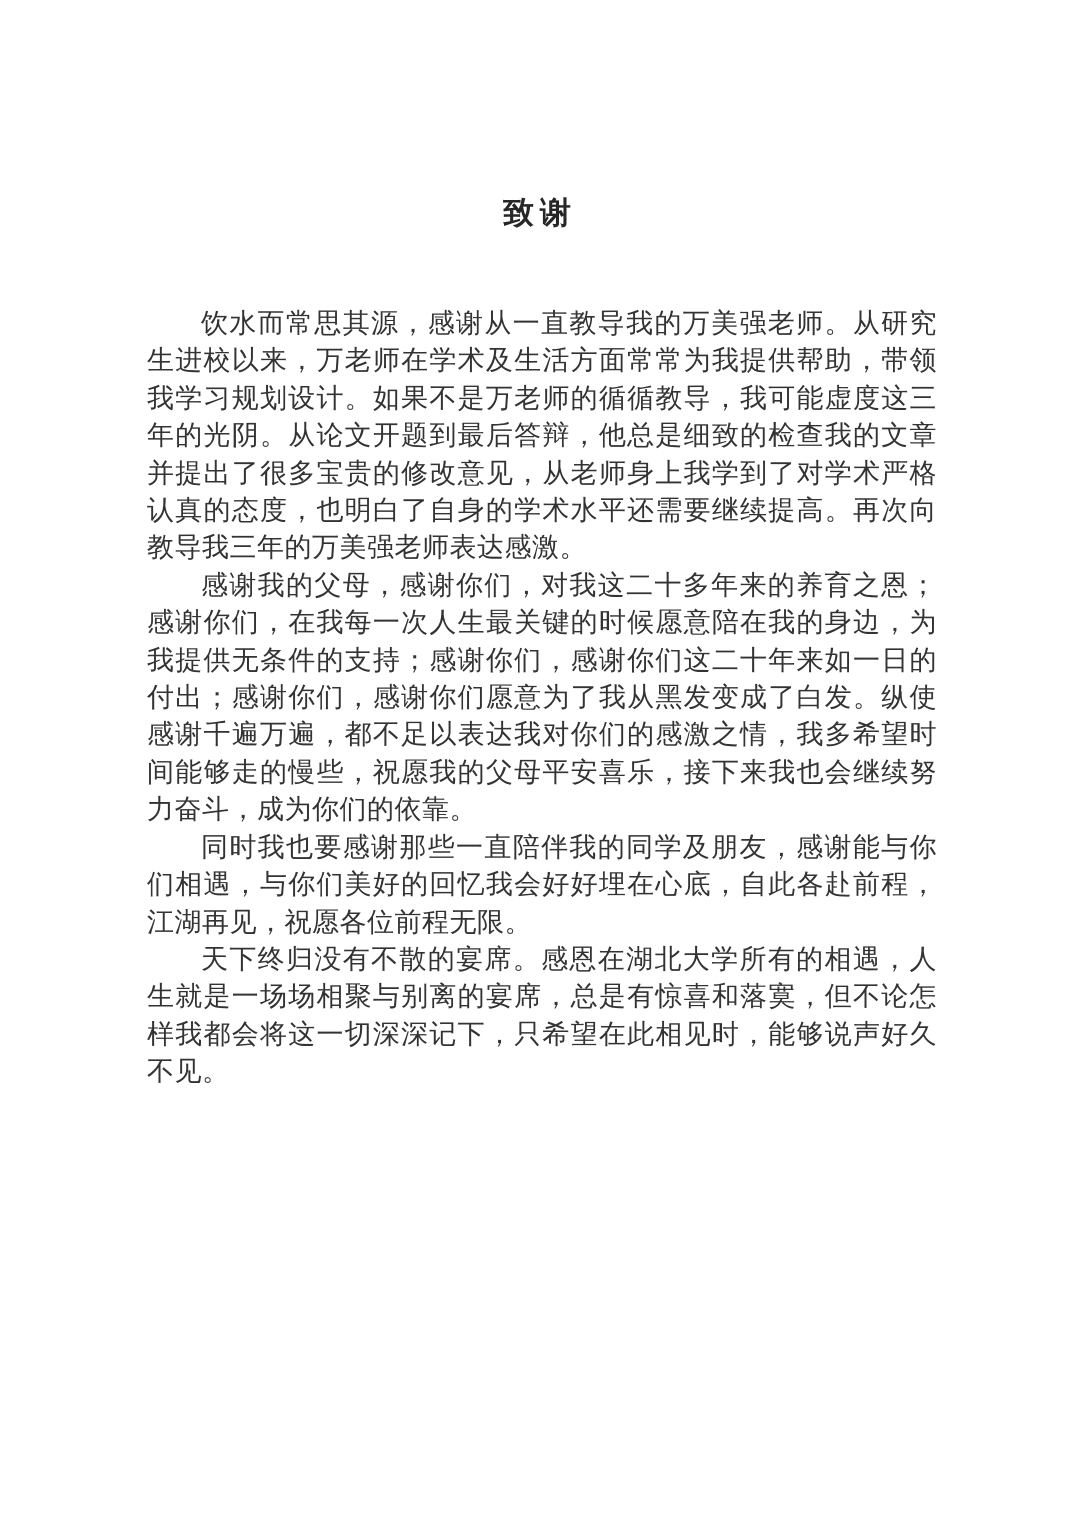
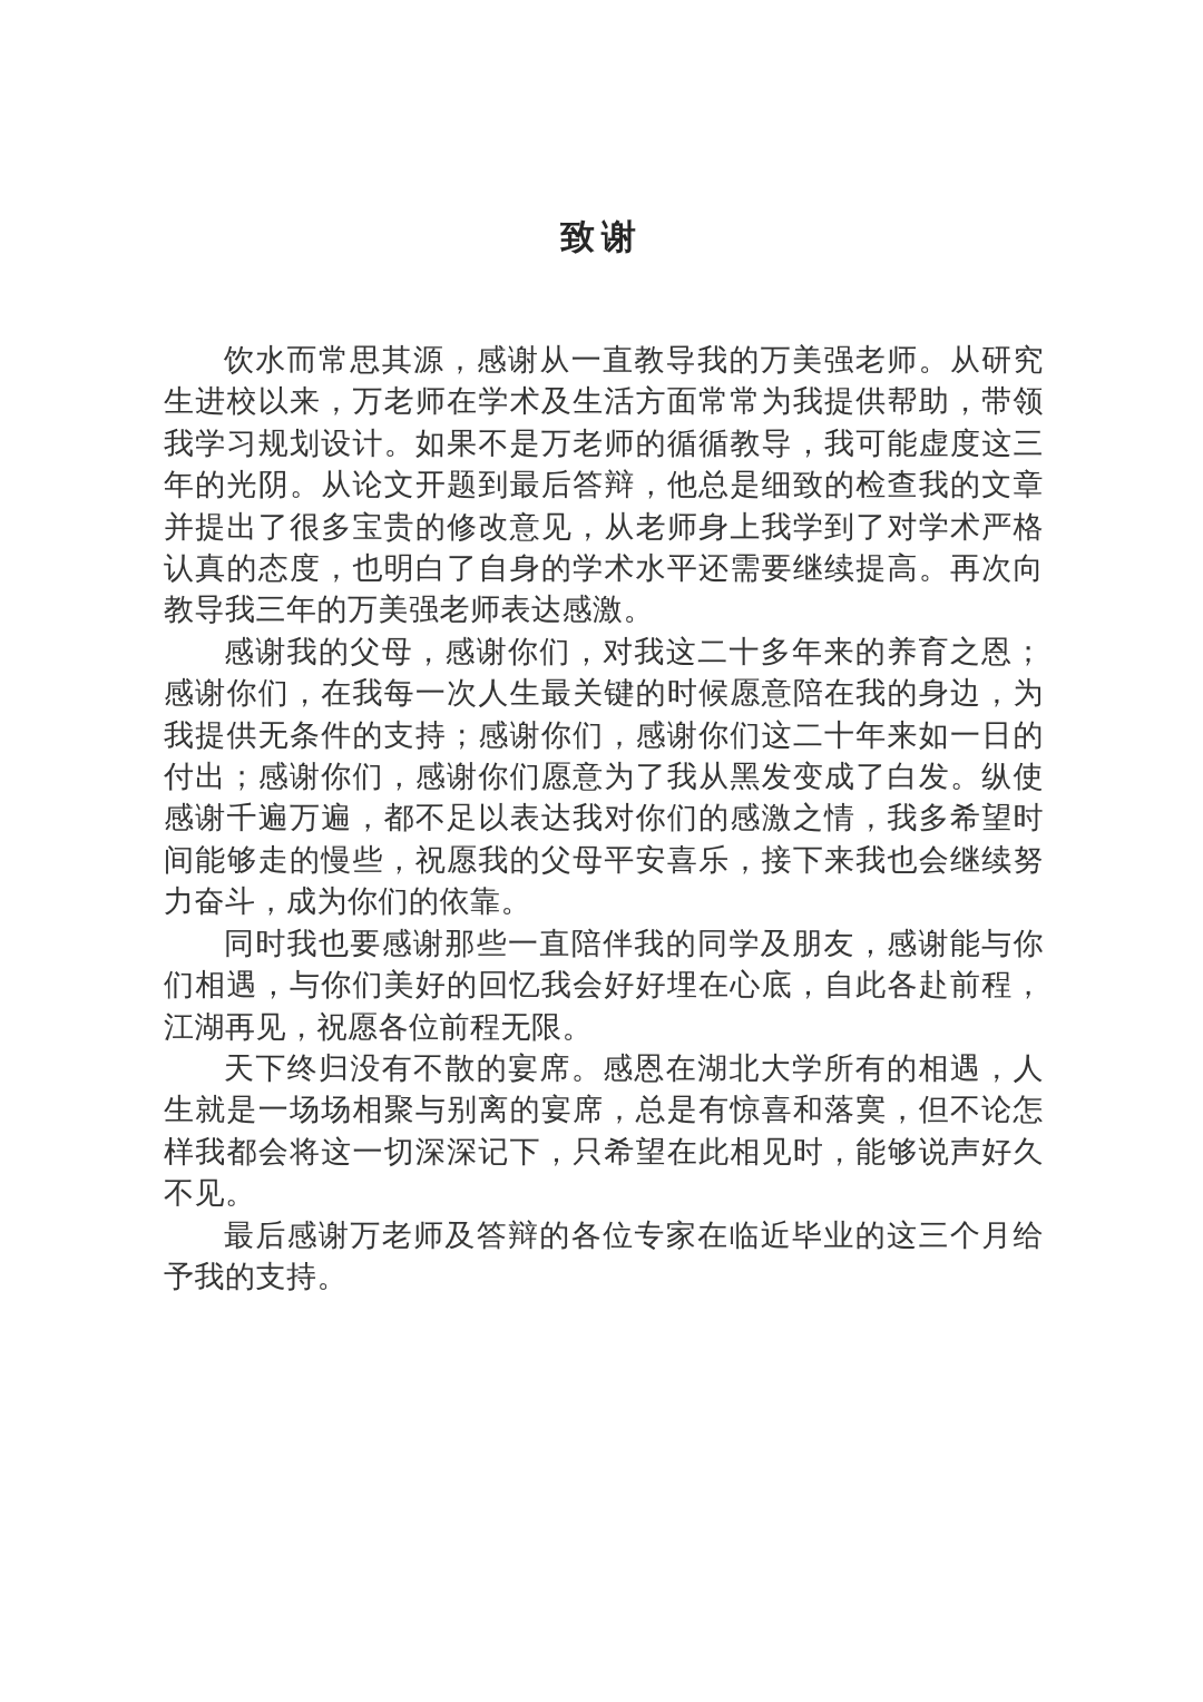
  致谢
  饮水而常思其源，感谢从一直教导我的万美强老师。从研究生进校以来，万老师在学术及生活方面常常为我提供帮助，带领我学习规划设计。如果不是万老师的循循教导，我可能虚度这三年的光阴。从论文开题到最后答辩，他总是细致的检查我的文章并提出了很多宝贵的修改意见，从老师身上我学到了对学术严格认真的态度，也明白了自身的学术水平还需要继续提高。再次向教导我三年的万美强老师表达感激。
  感谢我的父母，感谢你们，对我这二十多年来的养育之恩；感谢你们，在我每一次人生最关键的时候愿意陪在我的身边，为我提供无条件的支持；感谢你们，感谢你们这二十年来如一日的付出；感谢你们，感谢你们愿意为了我从黑发变成了白发。纵使感谢千遍万遍，都不足以表达我对你们的感激之情，我多希望时间能够走的慢些，祝愿我的父母平安喜乐，接下来我也会继续努力奋斗，成为你们的依靠。
  同时我也要感谢那些一直陪伴我的同学及朋友，感谢能与你们相遇，与你们美好的回忆我会好好埋在心底，自此各赴前程，江湖再见，祝愿各位前程无限。
  天下终归没有不散的宴席。感恩在湖北大学所有的相遇，人生就是一场场相聚与别离的宴席，总是有惊喜和落寞，但不论怎样我都会将这一切深深记下，只希望在此相见时，能够说声好久不见。
+ 最后感谢万老师及答辩的各位专家在临近毕业的这三个月给予我的支持。
